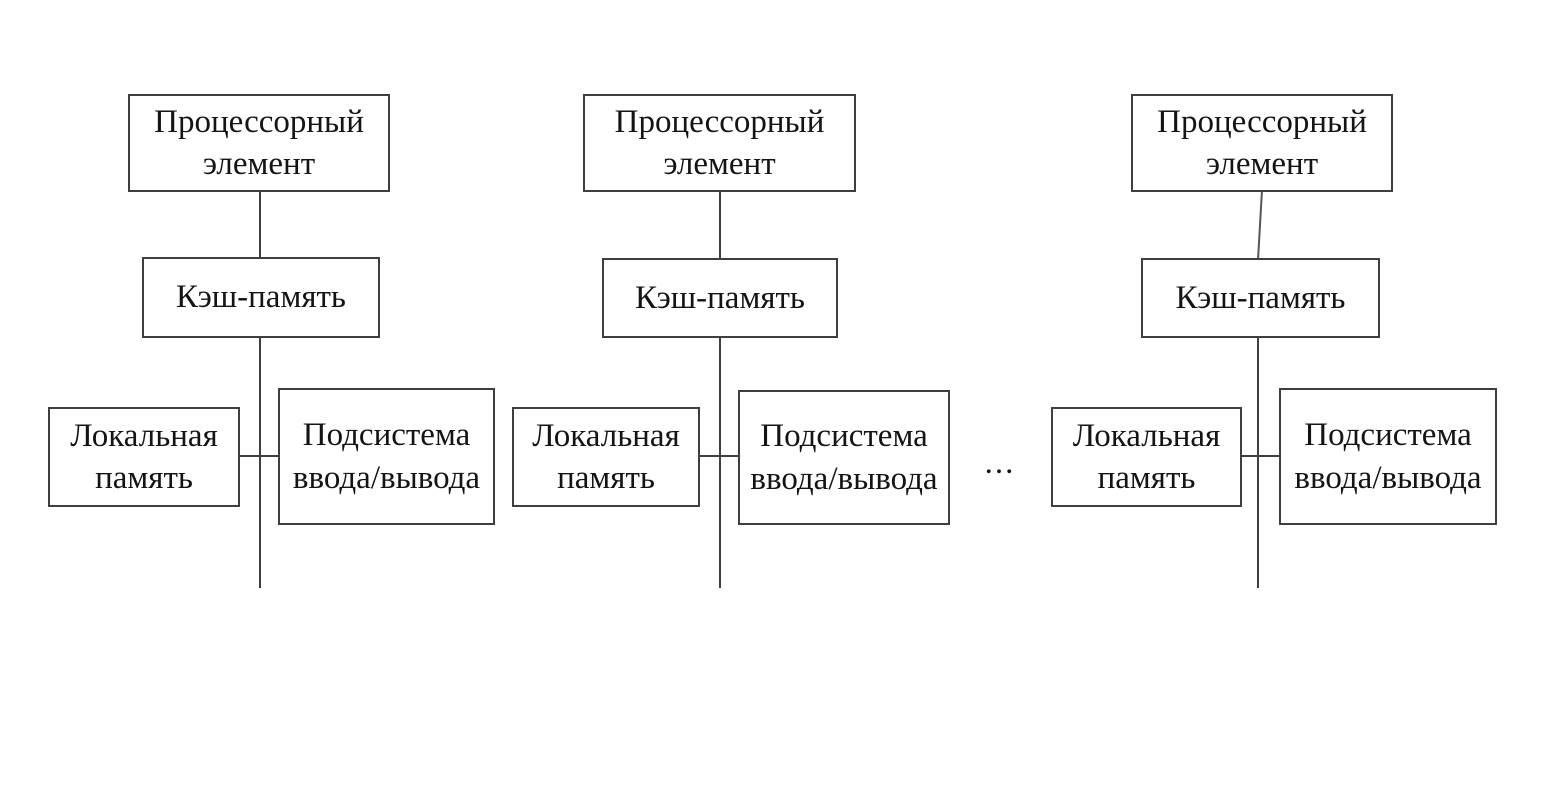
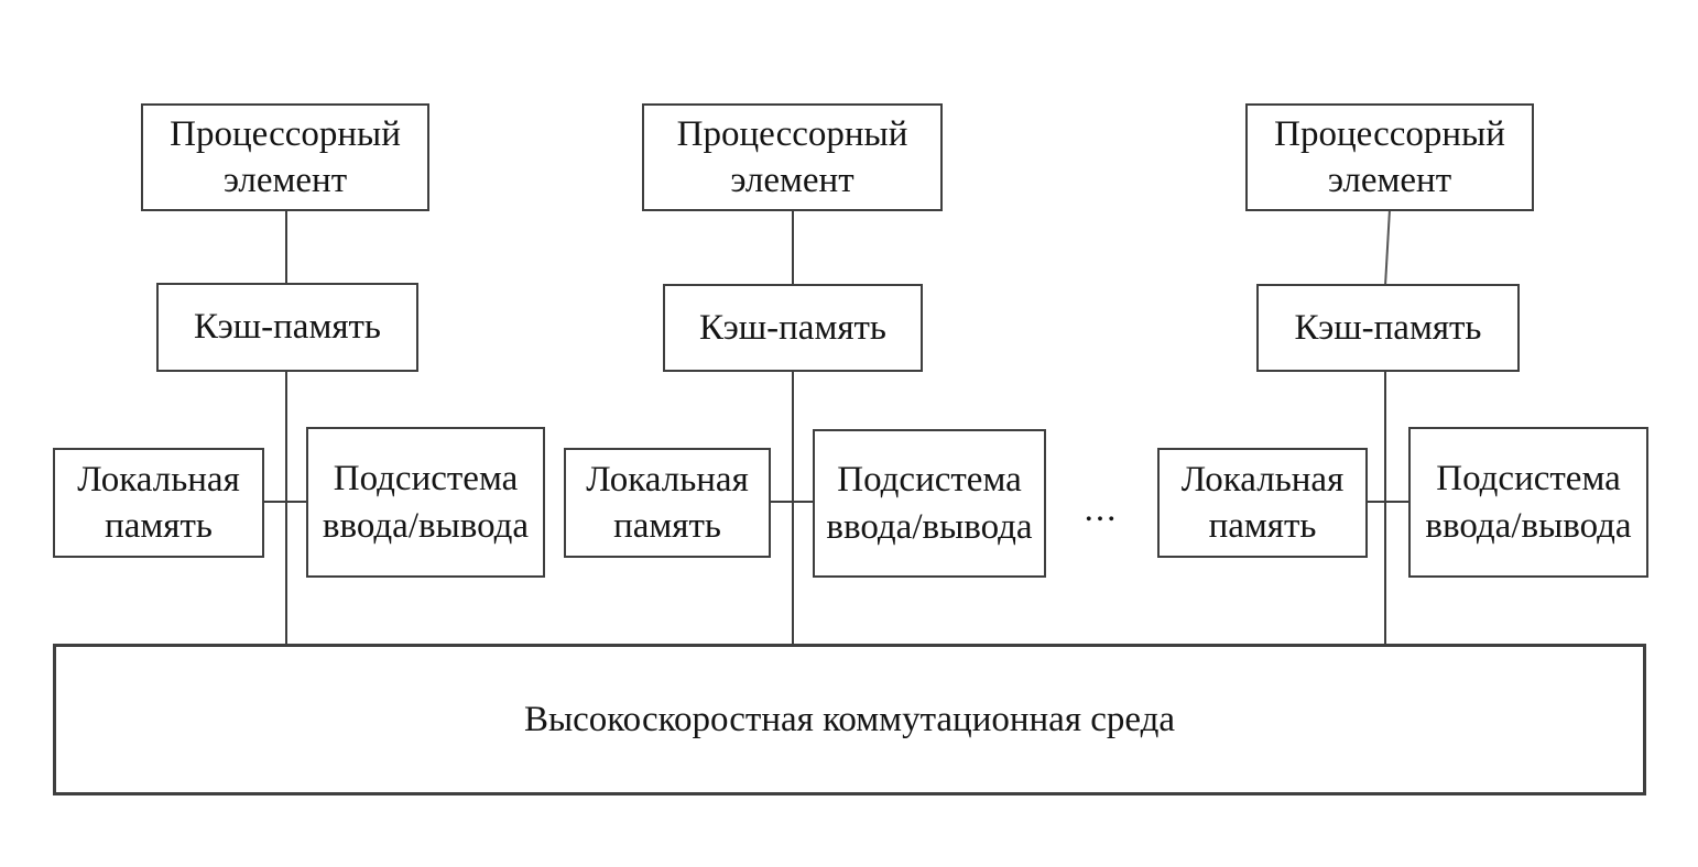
  Процессорный элемент
  Кэш-память
  Локальная память
  Подсистема ввода/вывода
  Процессорный элемент
  Кэш-память
  Локальная память
  Подсистема ввода/вывода
  ...
  Процессорный элемент
  Кэш-память
  Локальная память
  Подсистема ввода/вывода
+ Высокоскоростная коммутационная среда
